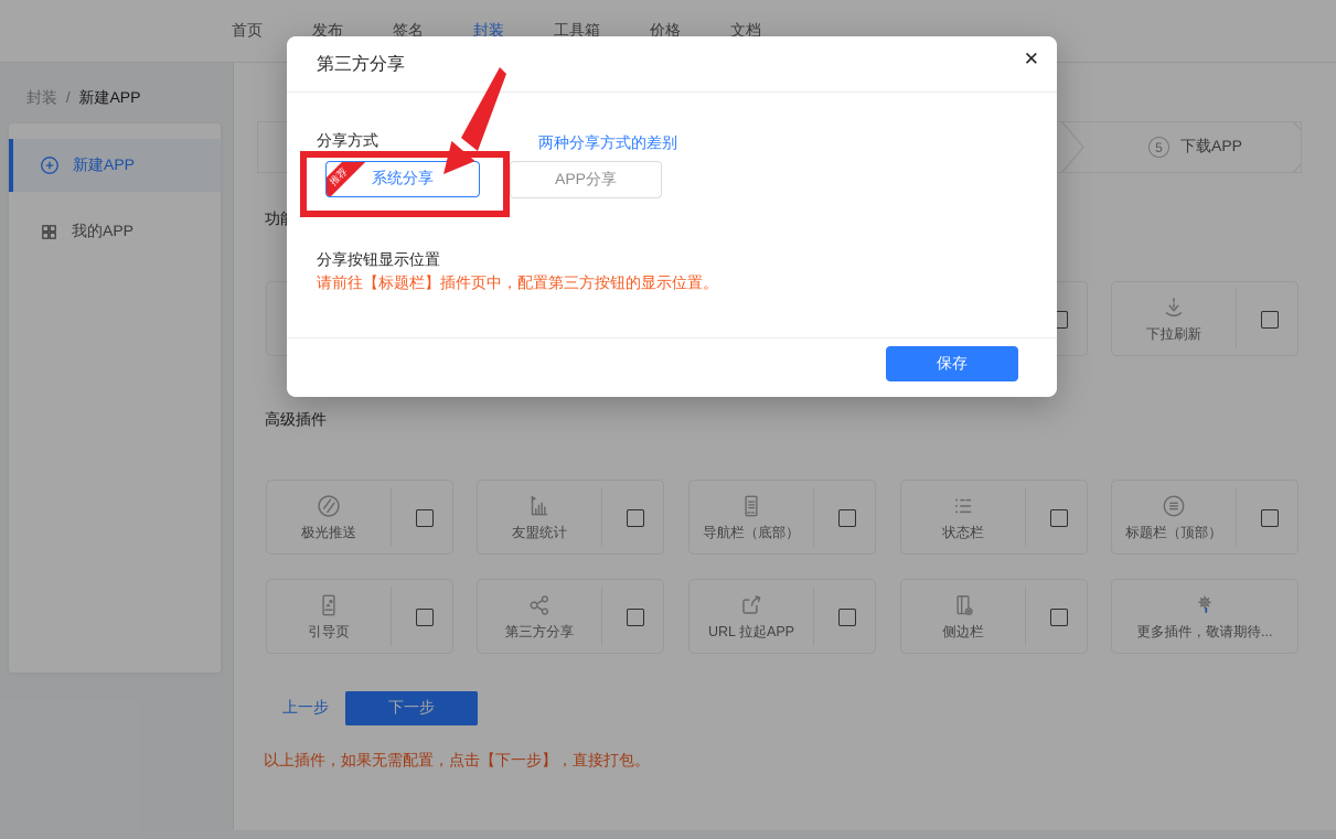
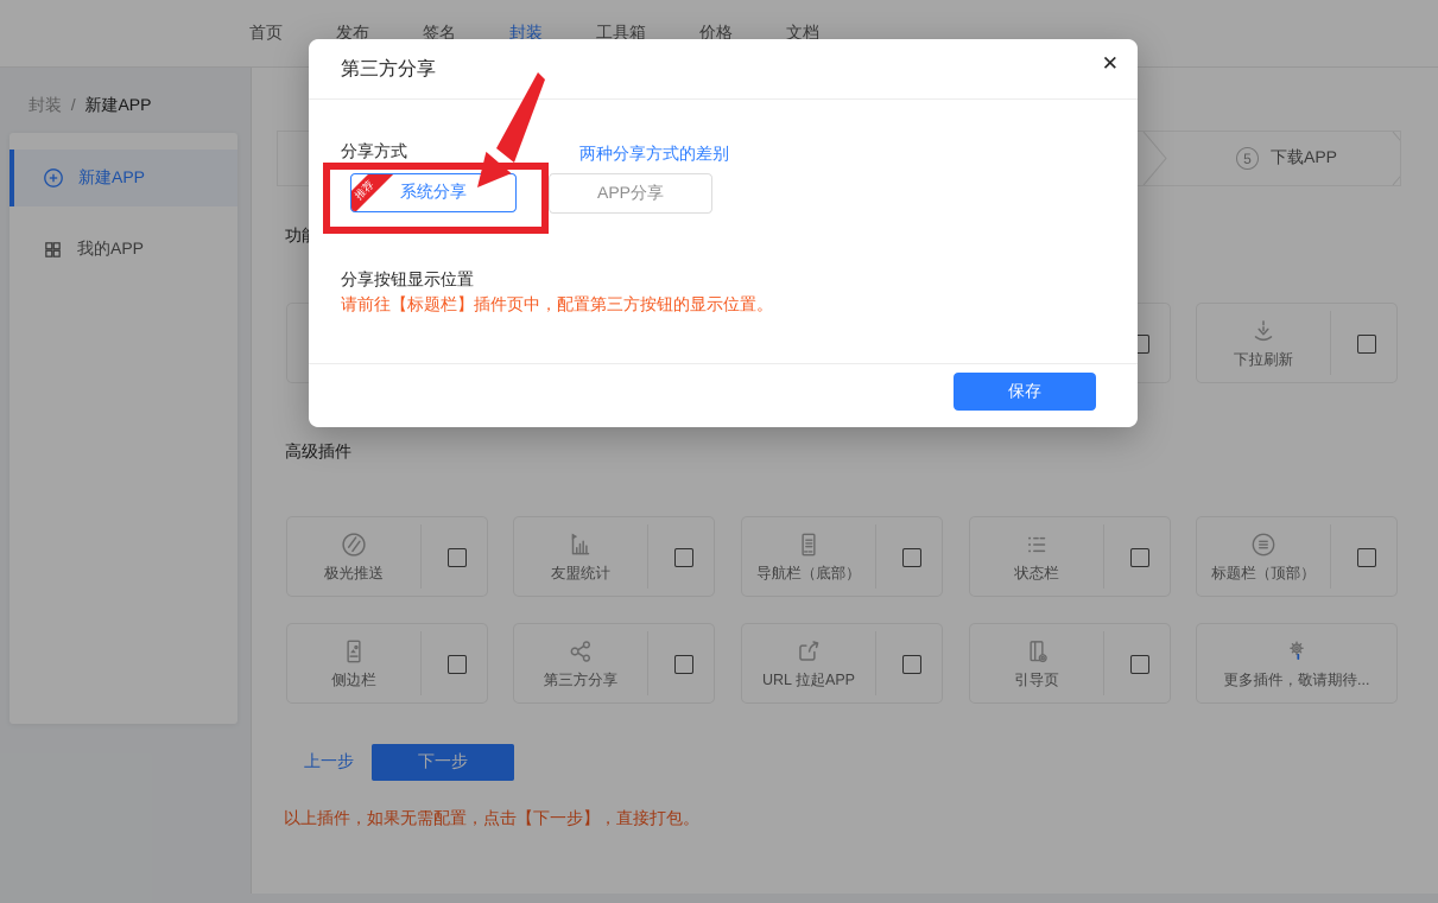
  首页
  发布
  签名
  封装
  工具箱
  价格
  文档
  封装 / 新建APP
  新建APP
  我的APP
  5
  下载APP
  下拉刷新
  高级插件
  极光推送
  友盟统计
  导航栏（底部）
  状态栏
  标题栏（顶部）
- 引导页
+ 侧边栏
  第三方分享
  URL 拉起APP
- 侧边栏
+ 引导页
  更多插件，敬请期待...
  上一步
  下一步
  以上插件，如果无需配置，点击【下一步】，直接打包。
  第三方分享
  ✕
  分享方式
  两种分享方式的差别
  系统分享
  APP分享
  分享按钮显示位置
  请前往【标题栏】插件页中，配置第三方按钮的显示位置。
  保存
